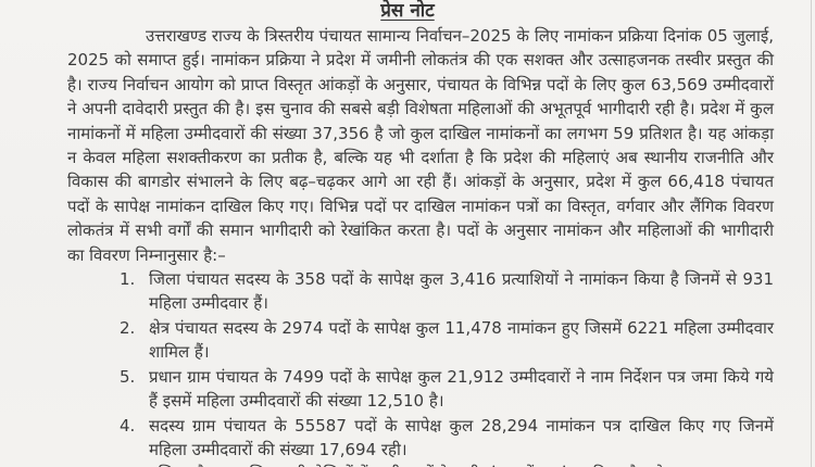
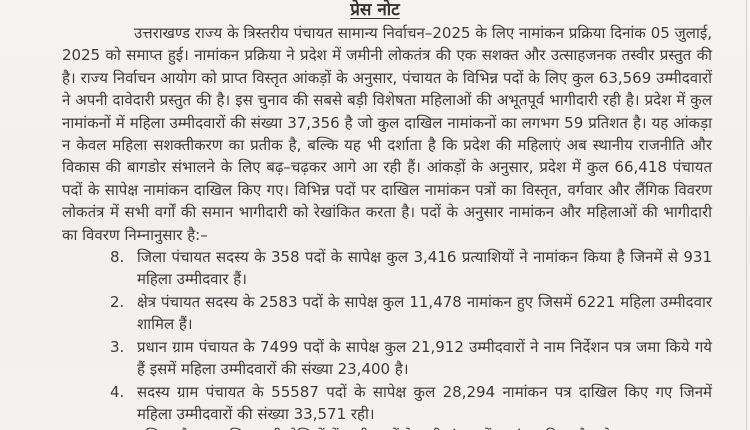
  प्रेस नोट
  उत्तराखण्ड राज्य के त्रिस्तरीय पंचायत सामान्य निर्वाचन–2025 के लिए नामांकन प्रक्रिया दिनांक 05 जुलाई, 2025 को समाप्त हुई। नामांकन प्रक्रिया ने प्रदेश में जमीनी लोकतंत्र की एक सशक्त और उत्साहजनक तस्वीर प्रस्तुत की है। राज्य निर्वाचन आयोग को प्राप्त विस्तृत आंकड़ों के अनुसार, पंचायत के विभिन्न पदों के लिए कुल 63,569 उम्मीदवारों ने अपनी दावेदारी प्रस्तुत की है। इस चुनाव की सबसे बड़ी विशेषता महिलाओं की अभूतपूर्व भागीदारी रही है। प्रदेश में कुल नामांकनों में महिला उम्मीदवारों की संख्या 37,356 है जो कुल दाखिल नामांकनों का लगभग 59 प्रतिशत है। यह आंकड़ा न केवल महिला सशक्तीकरण का प्रतीक है, बल्कि यह भी दर्शाता है कि प्रदेश की महिलाएं अब स्थानीय राजनीति और विकास की बागडोर संभालने के लिए बढ़–चढ़कर आगे आ रही हैं। आंकड़ों के अनुसार, प्रदेश में कुल 66,418 पंचायत पदों के सापेक्ष नामांकन दाखिल किए गए। विभिन्न पदों पर दाखिल नामांकन पत्रों का विस्तृत, वर्गवार और लैंगिक विवरण लोकतंत्र में सभी वर्गों की समान भागीदारी को रेखांकित करता है। पदों के अनुसार नामांकन और महिलाओं की भागीदारी का विवरण निम्नानुसार है:–
- 1.
+ 8.
  जिला पंचायत सदस्य के 358 पदों के सापेक्ष कुल 3,416 प्रत्याशियों ने नामांकन किया है जिनमें से 931 महिला उम्मीदवार हैं।
  2.
- क्षेत्र पंचायत सदस्य के 2974 पदों के सापेक्ष कुल 11,478 नामांकन हुए जिसमें 6221 महिला उम्मीदवार शामिल हैं।
+ क्षेत्र पंचायत सदस्य के 2583 पदों के सापेक्ष कुल 11,478 नामांकन हुए जिसमें 6221 महिला उम्मीदवार शामिल हैं।
- 5.
+ 3.
- प्रधान ग्राम पंचायत के 7499 पदों के सापेक्ष कुल 21,912 उम्मीदवारों ने नाम निर्देशन पत्र जमा किये गये हैं इसमें महिला उम्मीदवारों की संख्या 12,510 है।
+ प्रधान ग्राम पंचायत के 7499 पदों के सापेक्ष कुल 21,912 उम्मीदवारों ने नाम निर्देशन पत्र जमा किये गये हैं इसमें महिला उम्मीदवारों की संख्या 23,400 है।
  4.
- सदस्य ग्राम पंचायत के 55587 पदों के सापेक्ष कुल 28,294 नामांकन पत्र दाखिल किए गए जिनमें महिला उम्मीदवारों की संख्या 17,694 रही।
+ सदस्य ग्राम पंचायत के 55587 पदों के सापेक्ष कुल 28,294 नामांकन पत्र दाखिल किए गए जिनमें महिला उम्मीदवारों की संख्या 33,571 रही।
